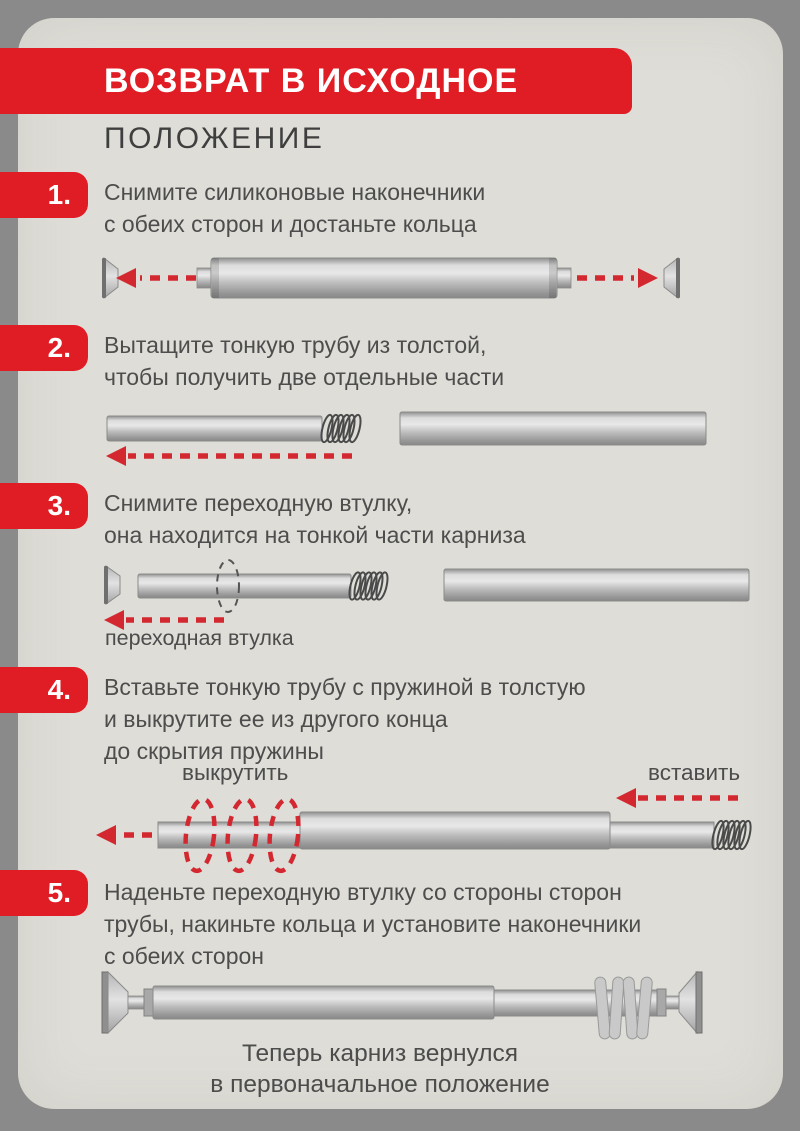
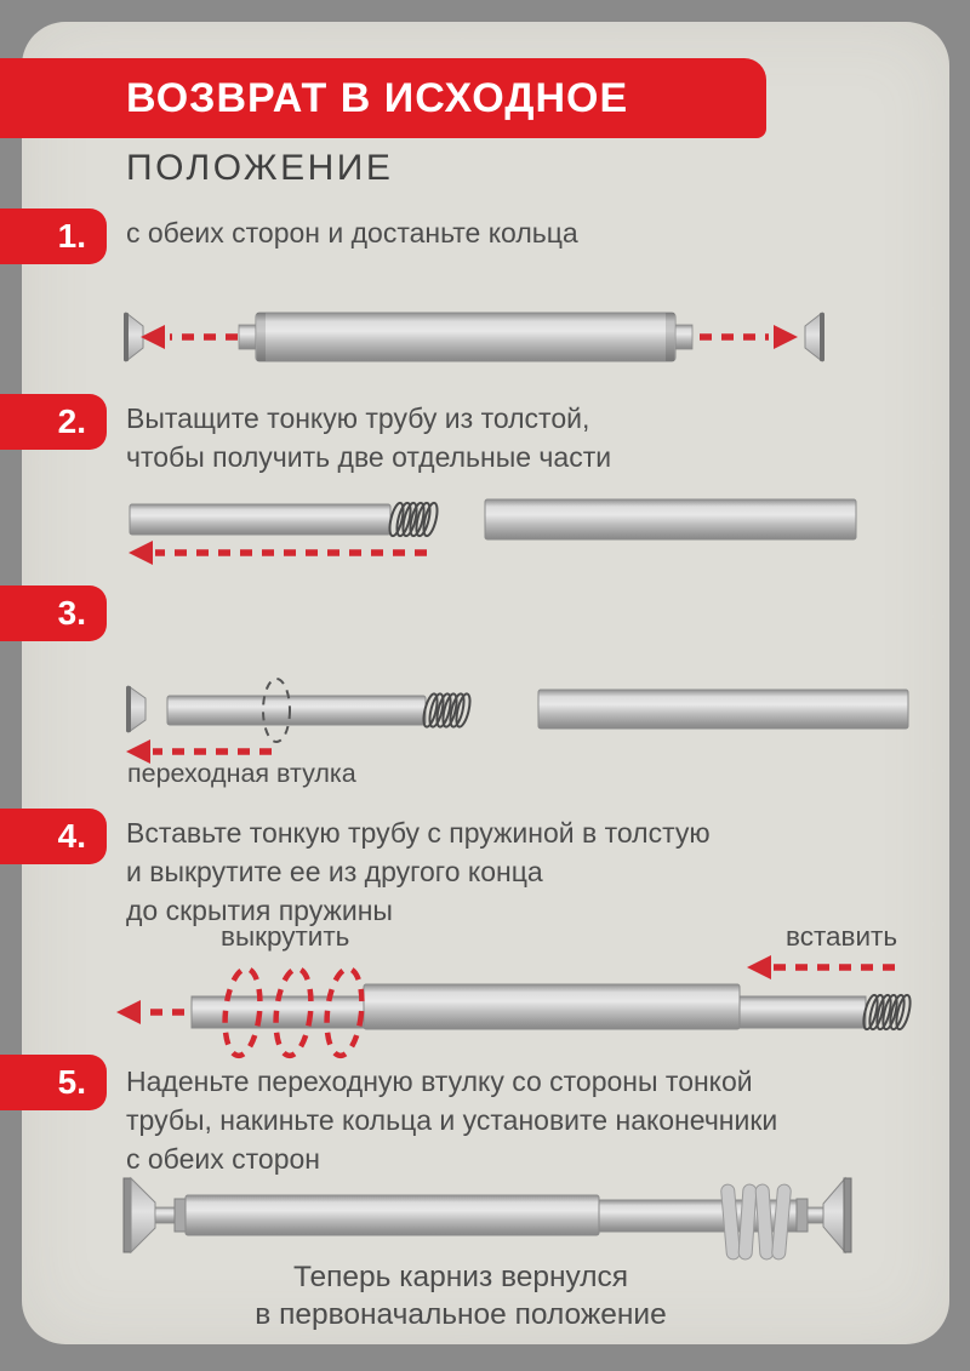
  ВОЗВРАТ В ИСХОДНОЕ
  ПОЛОЖЕНИЕ
  1.
- Снимите силиконовые наконечники
  с обеих сторон и достаньте кольца
  2.
  Вытащите тонкую трубу из толстой,
  чтобы получить две отдельные части
  3.
- Снимите переходную втулку,
- она находится на тонкой части карниза
  переходная втулка
  4.
  Вставьте тонкую трубу с пружиной в толстую
  и выкрутите ее из другого конца
  до скрытия пружины
  выкрутить
  вставить
  5.
- Наденьте переходную втулку со стороны сторон
+ Наденьте переходную втулку со стороны тонкой
  трубы, накиньте кольца и установите наконечники
  с обеих сторон
  Теперь карниз вернулся
  в первоначальное положение
